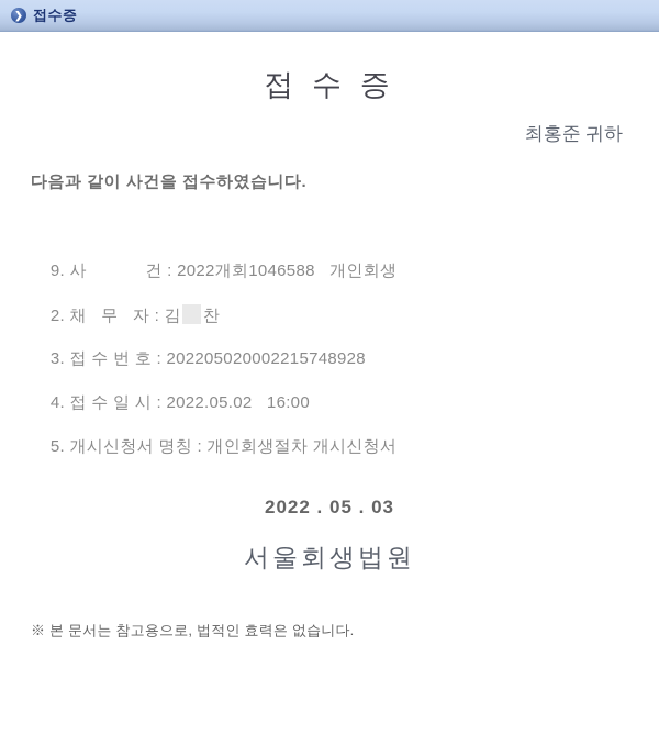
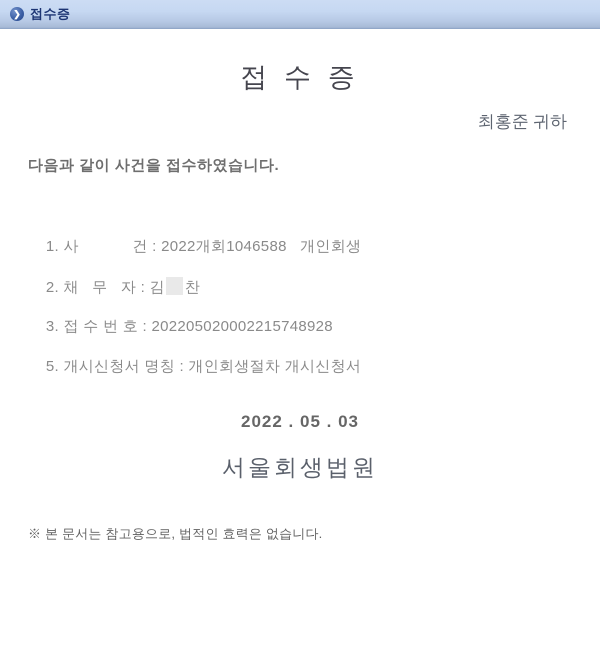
  ❯
  접수증
  접 수 증
  최홍준 귀하
  다음과 같이 사건을 접수하였습니다.
- 9. 사 건 : 2022개회1046588 개인회생
+ 1. 사 건 : 2022개회1046588 개인회생
  2. 채 무 자 : 김 찬
  3. 접 수 번 호 : 202205020002215748928
- 4. 접 수 일 시 : 2022.05.02 16:00
  5. 개시신청서 명칭 : 개인회생절차 개시신청서
  2022 . 05 . 03
  서울회생법원
  ※ 본 문서는 참고용으로, 법적인 효력은 없습니다.
